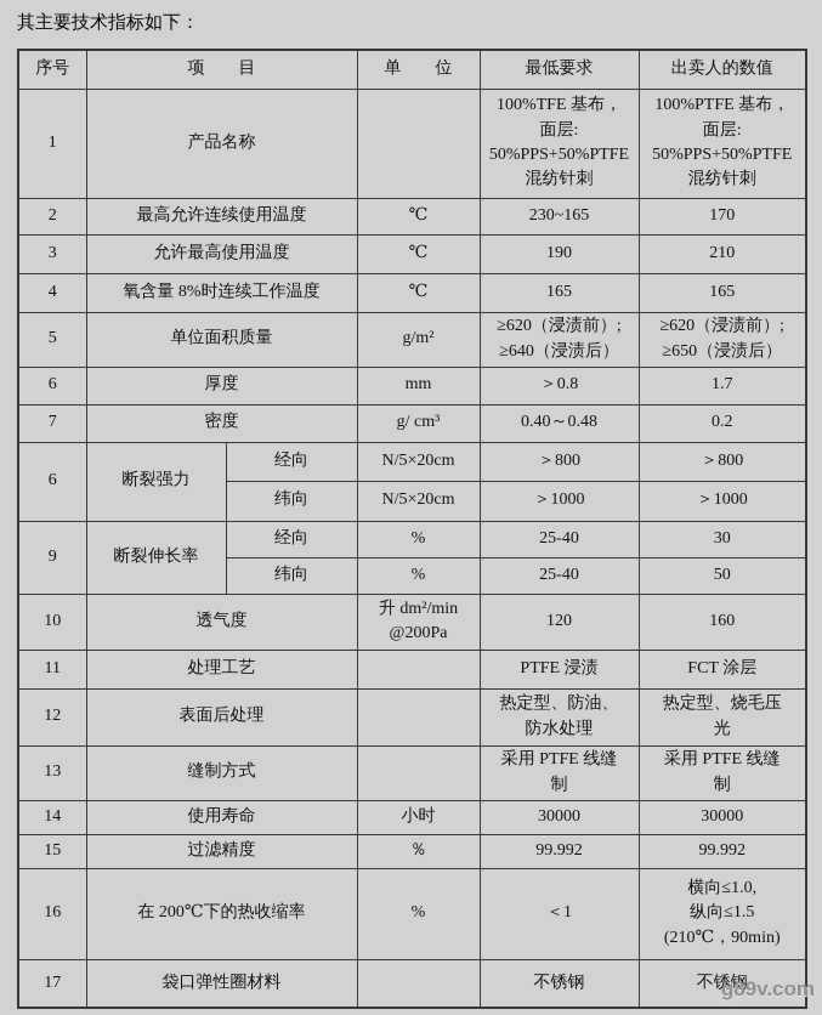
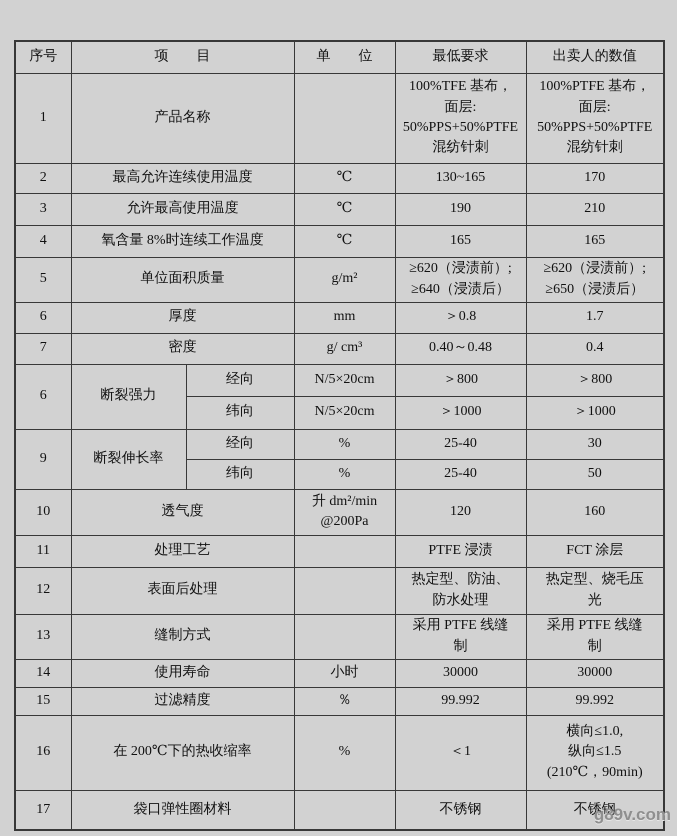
- 其主要技术指标如下：
  序号	项 目	单 位	最低要求	出卖人的数值
  1	产品名称		100%TFE 基布， 面层: 50%PPS+50%PTFE 混纺针刺	100%PTFE 基布， 面层: 50%PPS+50%PTFE 混纺针刺
- 2	最高允许连续使用温度	℃	230~165	170
+ 2	最高允许连续使用温度	℃	130~165	170
  3	允许最高使用温度	℃	190	210
  4	氧含量 8%时连续工作温度	℃	165	165
  5	单位面积质量	g/m²	≥620（浸渍前）; ≥640（浸渍后）	≥620（浸渍前）; ≥650（浸渍后）
  6	厚度	mm	＞0.8	1.7
- 7	密度	g/ cm³	0.40～0.48	0.2
+ 7	密度	g/ cm³	0.40～0.48	0.4
  6	断裂强力	经向	N/5×20cm	＞800	＞800
  纬向	N/5×20cm	＞1000	＞1000
  9	断裂伸长率	经向	%	25-40	30
  纬向	%	25-40	50
  10	透气度	升 dm²/min @200Pa	120	160
  11	处理工艺		PTFE 浸渍	FCT 涂层
  12	表面后处理		热定型、防油、 防水处理	热定型、烧毛压 光
  13	缝制方式		采用 PTFE 线缝 制	采用 PTFE 线缝 制
  14	使用寿命	小时	30000	30000
  15	过滤精度	％	99.992	99.992
  16	在 200℃下的热收缩率	%	＜1	横向≤1.0, 纵向≤1.5 (210℃，90min)
  17	袋口弹性圈材料		不锈钢	不锈钢
  g89v.com
